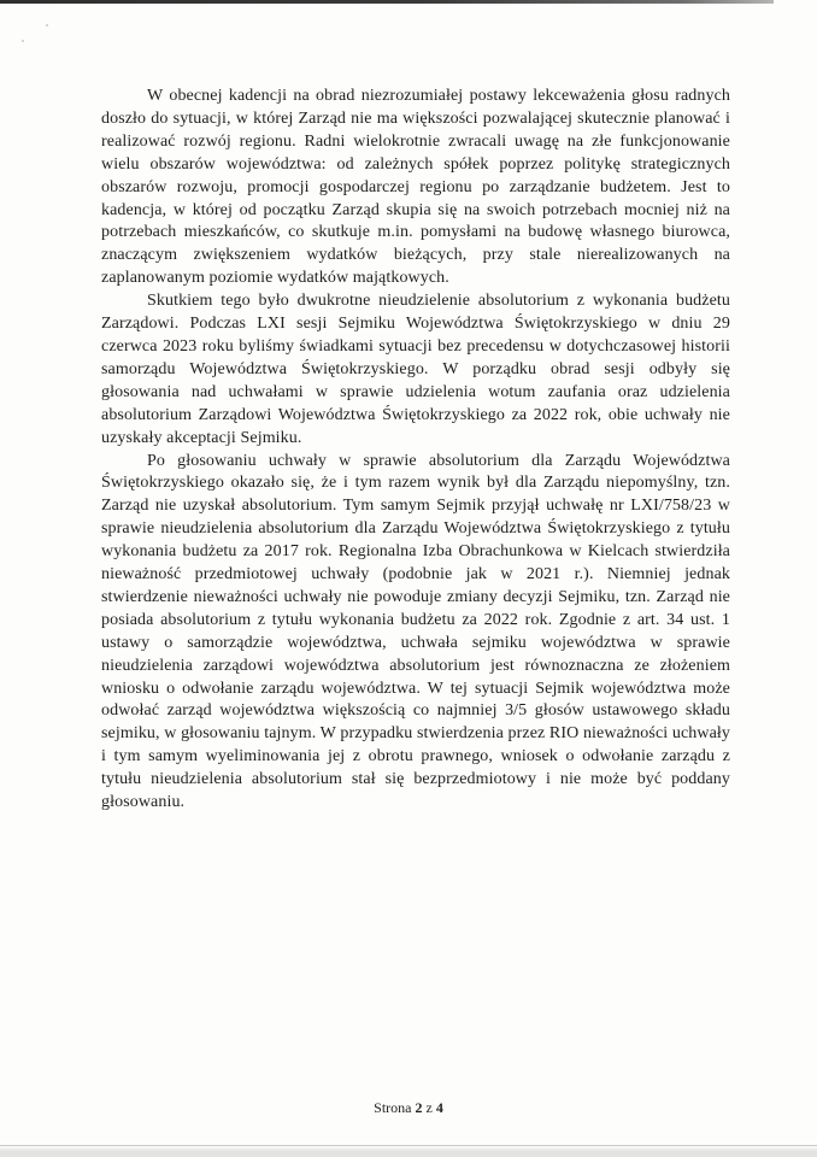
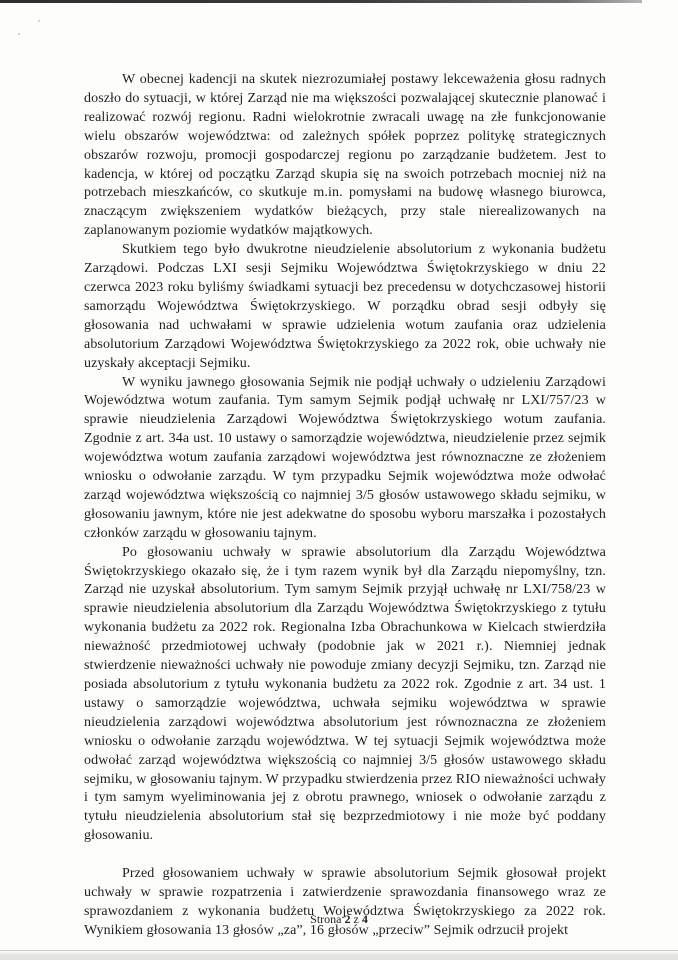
- W obecnej kadencji na obrad niezrozumiałej postawy lekceważenia głosu radnych doszło do sytuacji, w której Zarząd nie ma większości pozwalającej skutecznie planować i realizować rozwój regionu. Radni wielokrotnie zwracali uwagę na złe funkcjonowanie wielu obszarów województwa: od zależnych spółek poprzez politykę strategicznych obszarów rozwoju, promocji gospodarczej regionu po zarządzanie budżetem. Jest to kadencja, w której od początku Zarząd skupia się na swoich potrzebach mocniej niż na potrzebach mieszkańców, co skutkuje m.in. pomysłami na budowę własnego biurowca, znaczącym zwiększeniem wydatków bieżących, przy stale nierealizowanych na zaplanowanym poziomie wydatków majątkowych.
+ W obecnej kadencji na skutek niezrozumiałej postawy lekceważenia głosu radnych doszło do sytuacji, w której Zarząd nie ma większości pozwalającej skutecznie planować i realizować rozwój regionu. Radni wielokrotnie zwracali uwagę na złe funkcjonowanie wielu obszarów województwa: od zależnych spółek poprzez politykę strategicznych obszarów rozwoju, promocji gospodarczej regionu po zarządzanie budżetem. Jest to kadencja, w której od początku Zarząd skupia się na swoich potrzebach mocniej niż na potrzebach mieszkańców, co skutkuje m.in. pomysłami na budowę własnego biurowca, znaczącym zwiększeniem wydatków bieżących, przy stale nierealizowanych na zaplanowanym poziomie wydatków majątkowych.
- Skutkiem tego było dwukrotne nieudzielenie absolutorium z wykonania budżetu Zarządowi. Podczas LXI sesji Sejmiku Województwa Świętokrzyskiego w dniu 29 czerwca 2023 roku byliśmy świadkami sytuacji bez precedensu w dotychczasowej historii samorządu Województwa Świętokrzyskiego. W porządku obrad sesji odbyły się głosowania nad uchwałami w sprawie udzielenia wotum zaufania oraz udzielenia absolutorium Zarządowi Województwa Świętokrzyskiego za 2022 rok, obie uchwały nie uzyskały akceptacji Sejmiku.
+ Skutkiem tego było dwukrotne nieudzielenie absolutorium z wykonania budżetu Zarządowi. Podczas LXI sesji Sejmiku Województwa Świętokrzyskiego w dniu 22 czerwca 2023 roku byliśmy świadkami sytuacji bez precedensu w dotychczasowej historii samorządu Województwa Świętokrzyskiego. W porządku obrad sesji odbyły się głosowania nad uchwałami w sprawie udzielenia wotum zaufania oraz udzielenia absolutorium Zarządowi Województwa Świętokrzyskiego za 2022 rok, obie uchwały nie uzyskały akceptacji Sejmiku.
+ W wyniku jawnego głosowania Sejmik nie podjął uchwały o udzieleniu Zarządowi Województwa wotum zaufania. Tym samym Sejmik podjął uchwałę nr LXI/757/23 w sprawie nieudzielenia Zarządowi Województwa Świętokrzyskiego wotum zaufania. Zgodnie z art. 34a ust. 10 ustawy o samorządzie województwa, nieudzielenie przez sejmik województwa wotum zaufania zarządowi województwa jest równoznaczne ze złożeniem wniosku o odwołanie zarządu. W tym przypadku Sejmik województwa może odwołać zarząd województwa większością co najmniej 3/5 głosów ustawowego składu sejmiku, w głosowaniu jawnym, które nie jest adekwatne do sposobu wyboru marszałka i pozostałych członków zarządu w głosowaniu tajnym.
- Po głosowaniu uchwały w sprawie absolutorium dla Zarządu Województwa Świętokrzyskiego okazało się, że i tym razem wynik był dla Zarządu niepomyślny, tzn. Zarząd nie uzyskał absolutorium. Tym samym Sejmik przyjął uchwałę nr LXI/758/23 w sprawie nieudzielenia absolutorium dla Zarządu Województwa Świętokrzyskiego z tytułu wykonania budżetu za 2017 rok. Regionalna Izba Obrachunkowa w Kielcach stwierdziła nieważność przedmiotowej uchwały (podobnie jak w 2021 r.). Niemniej jednak stwierdzenie nieważności uchwały nie powoduje zmiany decyzji Sejmiku, tzn. Zarząd nie posiada absolutorium z tytułu wykonania budżetu za 2022 rok. Zgodnie z art. 34 ust. 1 ustawy o samorządzie województwa, uchwała sejmiku województwa w sprawie nieudzielenia zarządowi województwa absolutorium jest równoznaczna ze złożeniem wniosku o odwołanie zarządu województwa. W tej sytuacji Sejmik województwa może odwołać zarząd województwa większością co najmniej 3/5 głosów ustawowego składu sejmiku, w głosowaniu tajnym. W przypadku stwierdzenia przez RIO nieważności uchwały i tym samym wyeliminowania jej z obrotu prawnego, wniosek o odwołanie zarządu z tytułu nieudzielenia absolutorium stał się bezprzedmiotowy i nie może być poddany głosowaniu.
+ Po głosowaniu uchwały w sprawie absolutorium dla Zarządu Województwa Świętokrzyskiego okazało się, że i tym razem wynik był dla Zarządu niepomyślny, tzn. Zarząd nie uzyskał absolutorium. Tym samym Sejmik przyjął uchwałę nr LXI/758/23 w sprawie nieudzielenia absolutorium dla Zarządu Województwa Świętokrzyskiego z tytułu wykonania budżetu za 2022 rok. Regionalna Izba Obrachunkowa w Kielcach stwierdziła nieważność przedmiotowej uchwały (podobnie jak w 2021 r.). Niemniej jednak stwierdzenie nieważności uchwały nie powoduje zmiany decyzji Sejmiku, tzn. Zarząd nie posiada absolutorium z tytułu wykonania budżetu za 2022 rok. Zgodnie z art. 34 ust. 1 ustawy o samorządzie województwa, uchwała sejmiku województwa w sprawie nieudzielenia zarządowi województwa absolutorium jest równoznaczna ze złożeniem wniosku o odwołanie zarządu województwa. W tej sytuacji Sejmik województwa może odwołać zarząd województwa większością co najmniej 3/5 głosów ustawowego składu sejmiku, w głosowaniu tajnym. W przypadku stwierdzenia przez RIO nieważności uchwały i tym samym wyeliminowania jej z obrotu prawnego, wniosek o odwołanie zarządu z tytułu nieudzielenia absolutorium stał się bezprzedmiotowy i nie może być poddany głosowaniu.
+ Przed głosowaniem uchwały w sprawie absolutorium Sejmik głosował projekt uchwały w sprawie rozpatrzenia i zatwierdzenie sprawozdania finansowego wraz ze sprawozdaniem z wykonania budżetu Województwa Świętokrzyskiego za 2022 rok. Wynikiem głosowania 13 głosów „za”, 16 głosów „przeciw” Sejmik odrzucił projekt
  Strona 2 z 4
